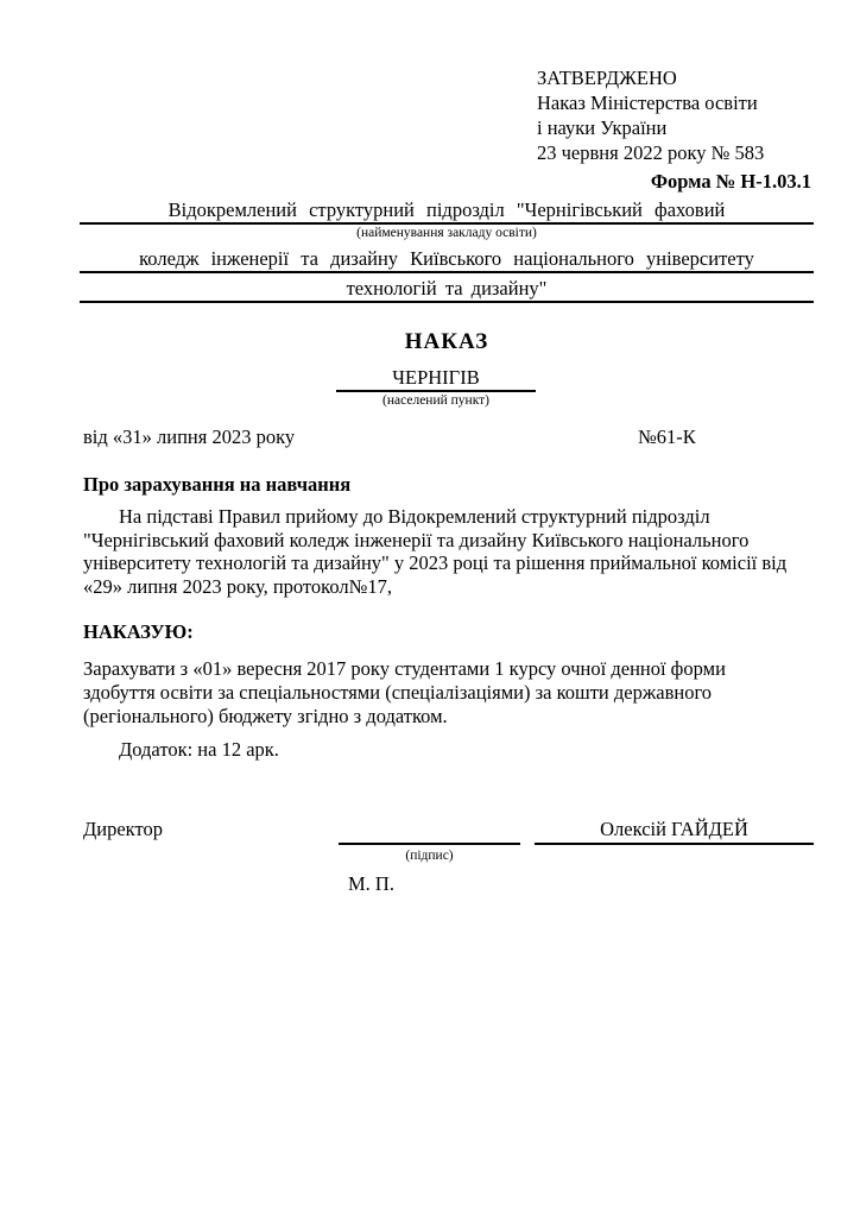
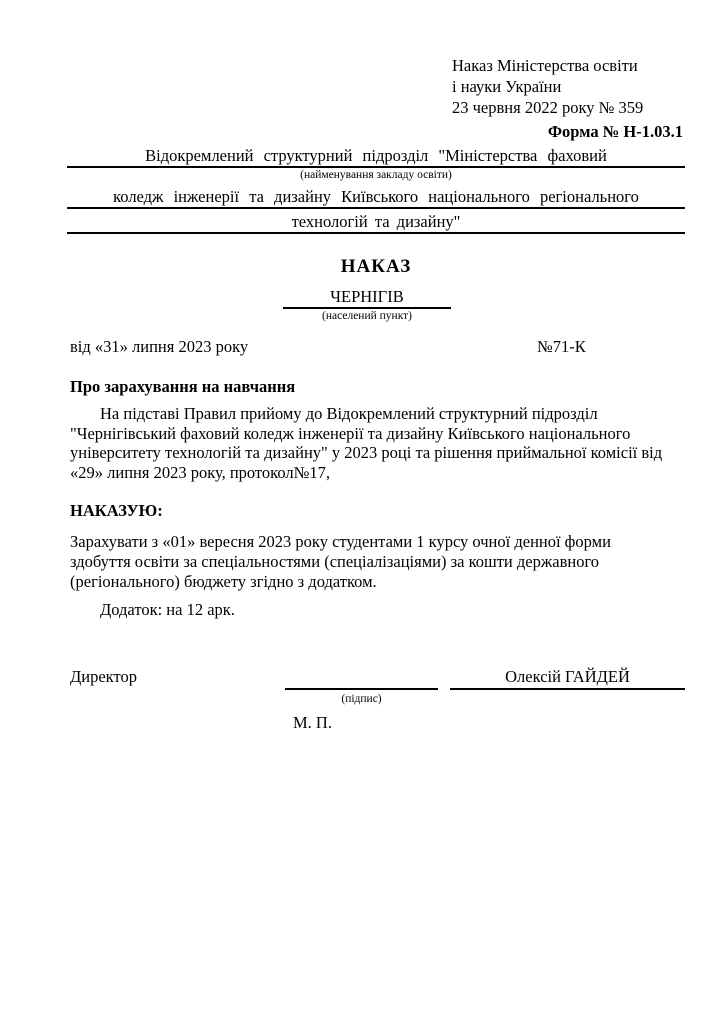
- ЗАТВЕРДЖЕНО
  Наказ Міністерства освіти
  і науки України
- 23 червня 2022 року № 583
+ 23 червня 2022 року № 359
  Форма № Н-1.03.1
- Відокремлений структурний підрозділ "Чернігівський фаховий
+ Відокремлений структурний підрозділ "Міністерства фаховий
  (найменування закладу освіти)
- коледж інженерії та дизайну Київського національного університету
+ коледж інженерії та дизайну Київського національного регіонального
  технологій та дизайну"
  НАКАЗ
  ЧЕРНІГІВ
  (населений пункт)
  від «31» липня 2023 року
- №61-К
+ №71-К
  Про зарахування на навчання
  На підставі Правил прийому до Відокремлений структурний підрозділ "Чернігівський фаховий коледж інженерії та дизайну Київського національного університету технологій та дизайну" у 2023 році та рішення приймальної комісії від «29» липня 2023 року, протокол№17,
  НАКАЗУЮ:
- Зарахувати з «01» вересня 2017 року студентами 1 курсу очної денної форми здобуття освіти за спеціальностями (спеціалізаціями) за кошти державного (регіонального) бюджету згідно з додатком.
+ Зарахувати з «01» вересня 2023 року студентами 1 курсу очної денної форми здобуття освіти за спеціальностями (спеціалізаціями) за кошти державного (регіонального) бюджету згідно з додатком.
  Додаток: на 12 арк.
  Директор
  Олексій ГАЙДЕЙ
  (підпис)
  М. П.
